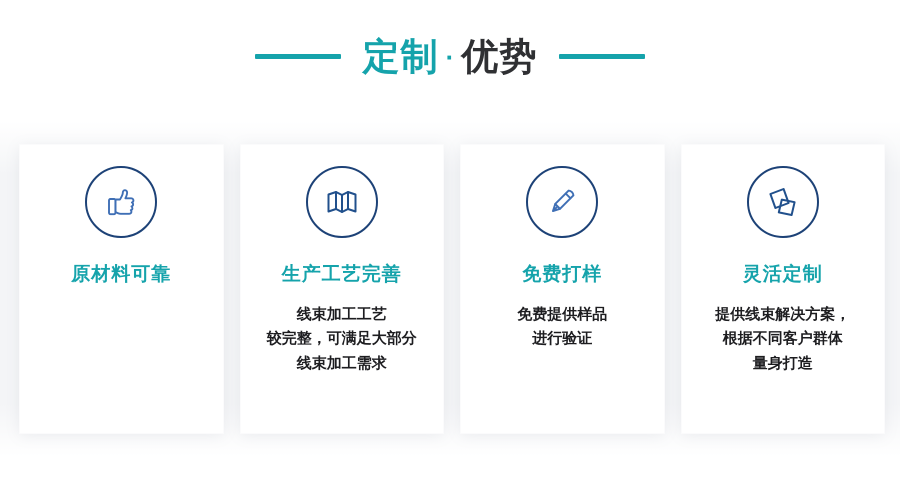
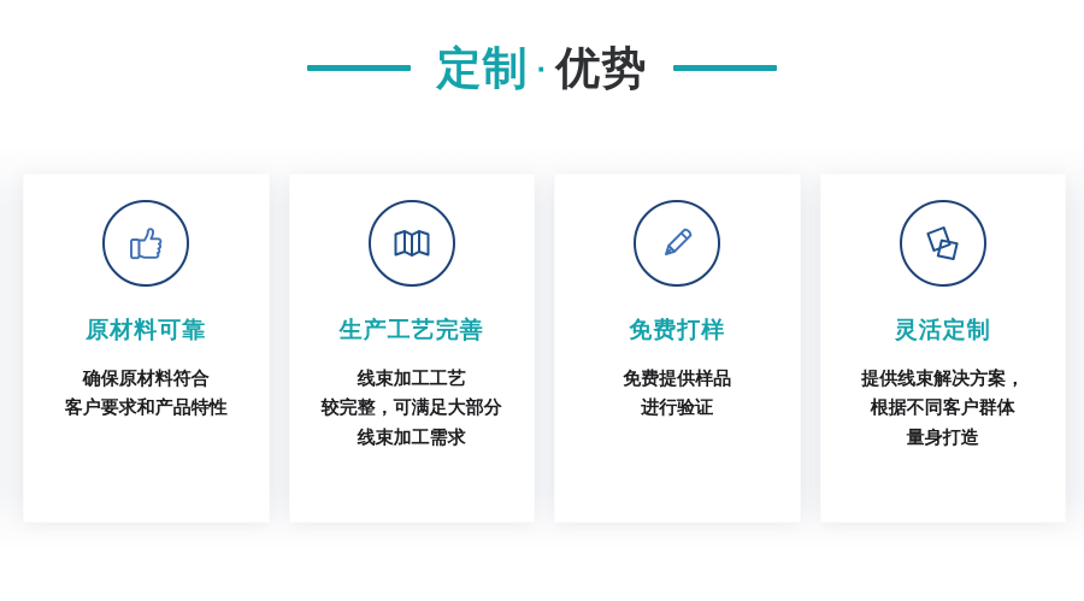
  定制
  ·
  优势
  原材料可靠
+ 确保原材料符合
+ 客户要求和产品特性
  生产工艺完善
  线束加工工艺
  较完整，可满足大部分
  线束加工需求
  免费打样
  免费提供样品
  进行验证
  灵活定制
  提供线束解决方案，
  根据不同客户群体
  量身打造
